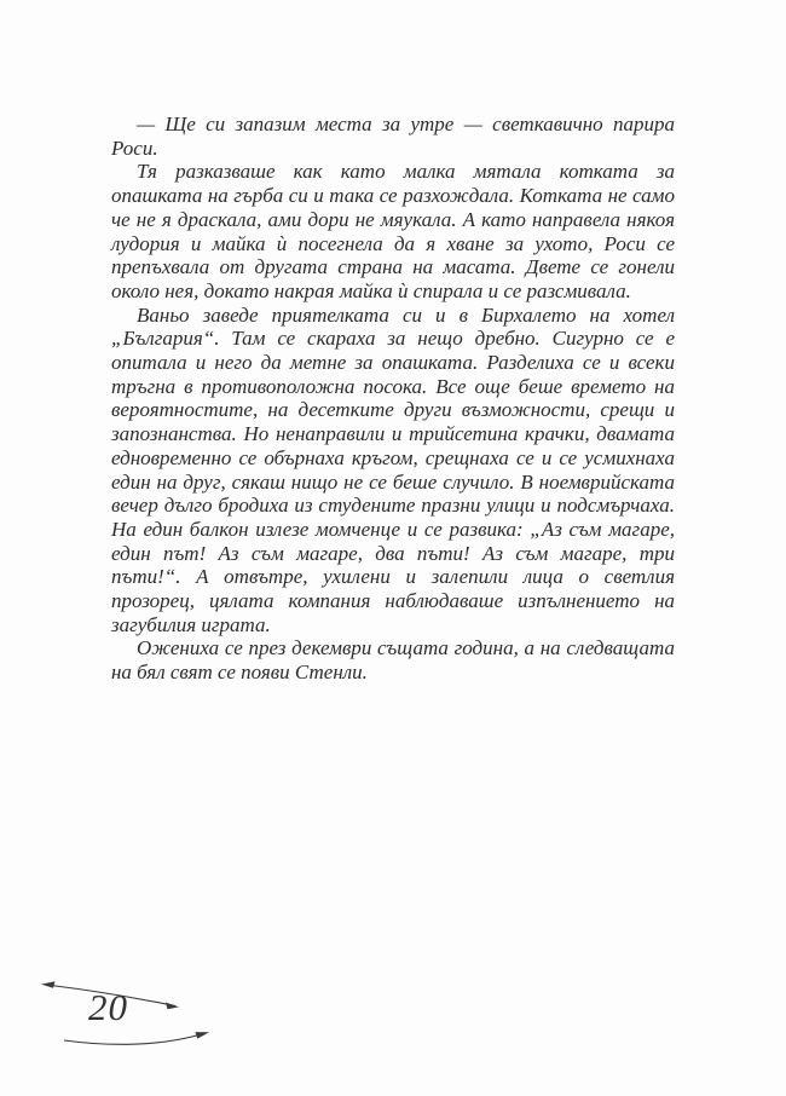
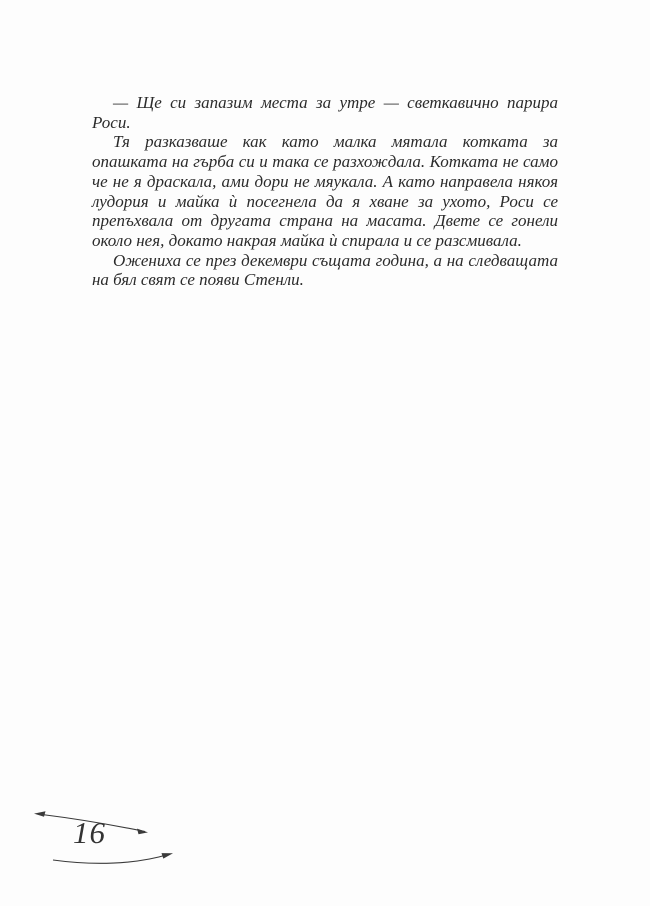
  — Ще си запазим места за утре — светкавично парира Роси.
  Тя разказваше как като малка мятала котката за опашката на гърба си и така се разхождала. Котката не само че не я драскала, ами дори не мяукала. А като направела някоя лудория и майка ѝ посегнела да я хване за ухото, Роси се препъхвала от другата страна на масата. Двете се гонели около нея, докато накрая майка ѝ спирала и се разсмивала.
- Ваньо заведе приятелката си и в Бирхалето на хотел „България“. Там се скараха за нещо дребно. Сигурно се е опитала и него да метне за опашката. Разделиха се и всеки тръгна в противоположна посока. Все още беше времето на вероятностите, на десетките други възможности, срещи и запознанства. Но ненаправили и трийсетина крачки, двамата едновременно се обърнаха кръгом, срещнаха се и се усмихнаха един на друг, сякаш нищо не се беше случило. В ноемврийската вечер дълго бродиха из студените празни улици и подсмърчаха. На един балкон излезе момченце и се развика: „Аз съм магаре, един път! Аз съм магаре, два пъти! Аз съм магаре, три пъти!“. А отвътре, ухилени и залепили лица о светлия прозорец, цялата компания наблюдаваше изпълнението на загубилия играта.
  Ожениха се през декември същата година, а на следващата на бял свят се появи Стенли.
- 20
+ 16
